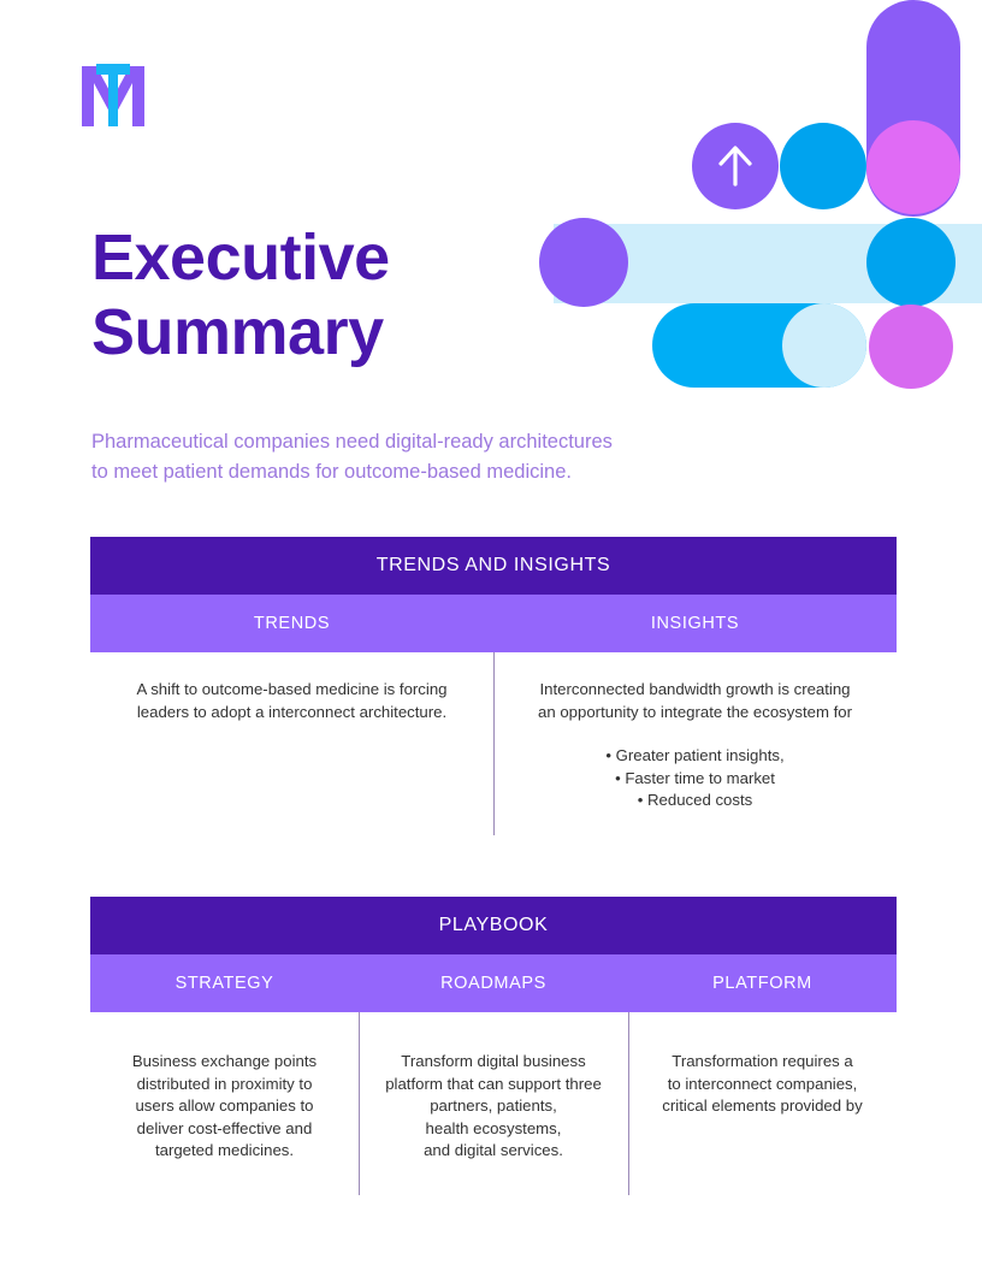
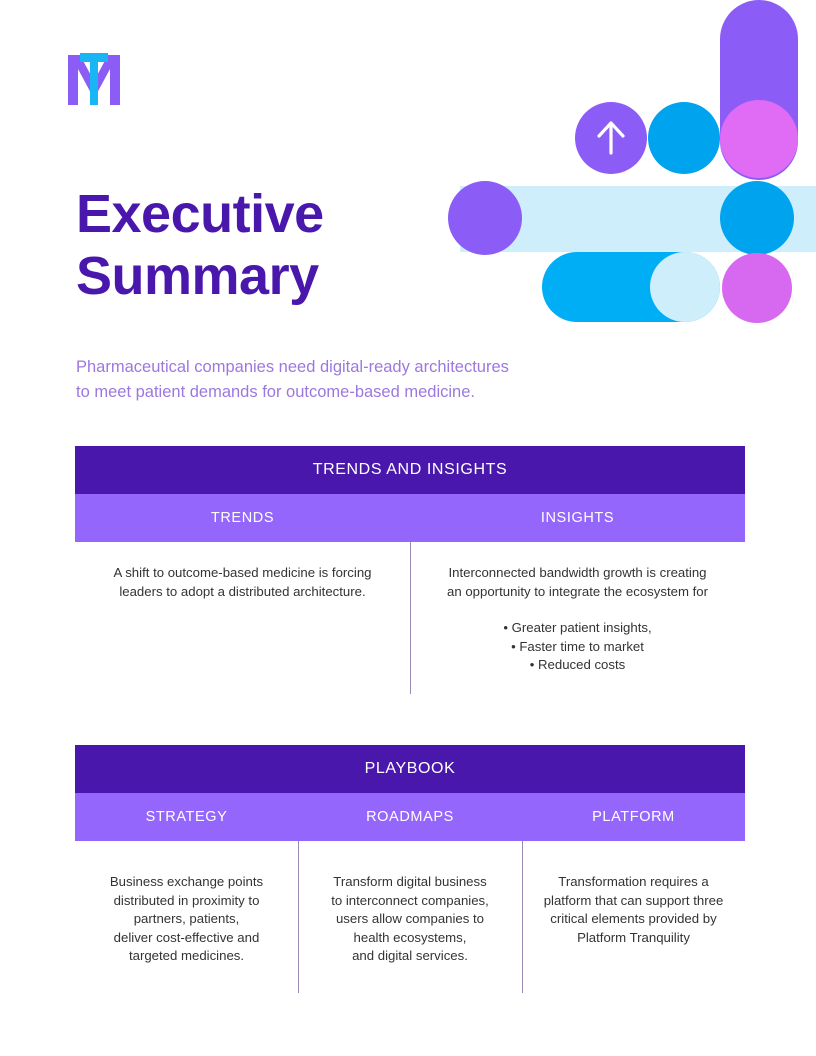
  Executive
  Summary
  Pharmaceutical companies need digital-ready architectures
  to meet patient demands for outcome-based medicine.
  TRENDS AND INSIGHTS
  TRENDS
  INSIGHTS
  A shift to outcome-based medicine is forcing
- leaders to adopt a interconnect architecture.
+ leaders to adopt a distributed architecture.
  Interconnected bandwidth growth is creating
  an opportunity to integrate the ecosystem for
  • Greater patient insights,
  • Faster time to market
  • Reduced costs
  PLAYBOOK
  STRATEGY
  ROADMAPS
  PLATFORM
  Business exchange points
  distributed in proximity to
- users allow companies to
+ partners, patients,
  deliver cost-effective and
  targeted medicines.
  Transform digital business
- platform that can support three
+ to interconnect companies,
- partners, patients,
+ users allow companies to
  health ecosystems,
  and digital services.
  Transformation requires a
- to interconnect companies,
+ platform that can support three
  critical elements provided by
+ Platform Tranquility
